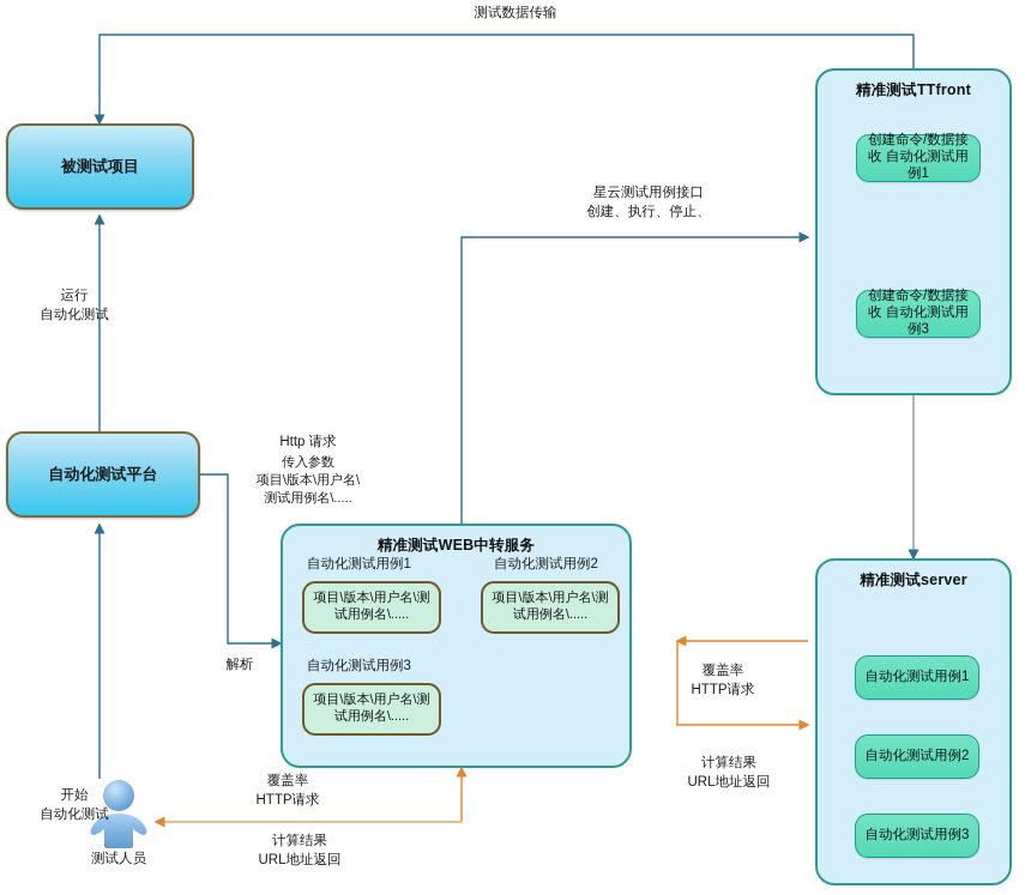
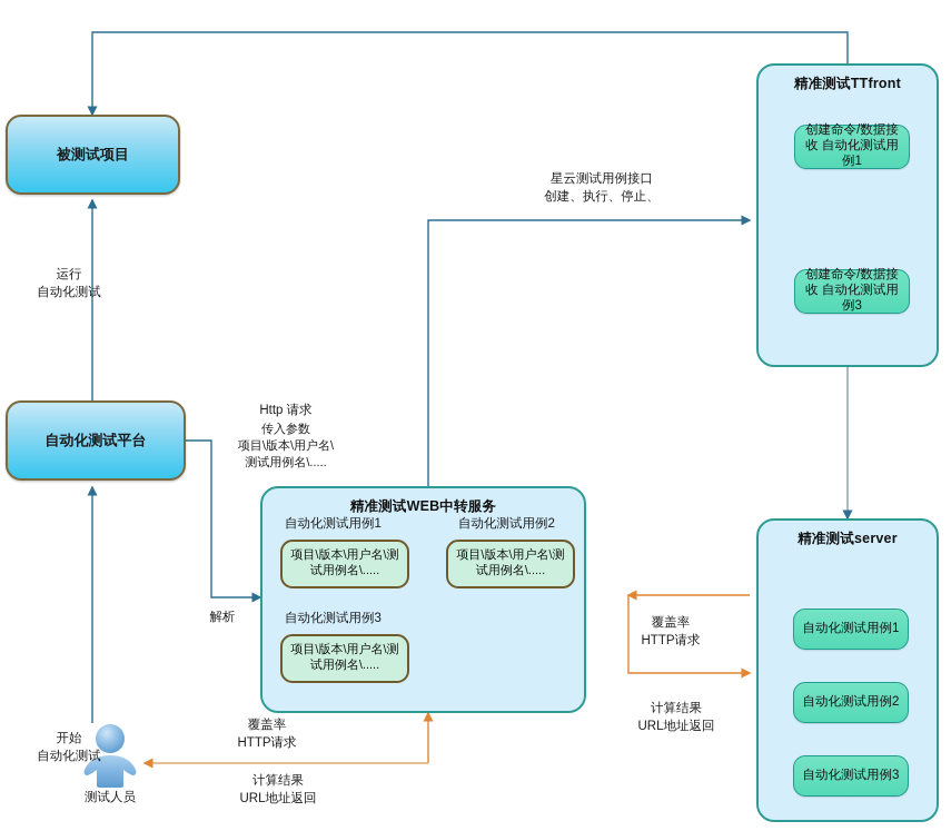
- 测试数据传输
  被测试项目
  自动化测试平台
  测试人员
  精准测试TTfront
  创建命令/数据接收 自动化测试用例1
  创建命令/数据接收 自动化测试用例3
  精准测试server
  自动化测试用例1
  自动化测试用例2
  自动化测试用例3
  精准测试WEB中转服务
  自动化测试用例1
  项目\版本\用户名\测 试用例名\.....
  自动化测试用例2
  项目\版本\用户名\测 试用例名\.....
  自动化测试用例3
  项目\版本\用户名\测 试用例名\.....
  运行
  自动化测试
  开始
  自动化测试
  Http 请求
  传入参数
  项目\版本\用户名\
  测试用例名\.....
  解析
  星云测试用例接口
  创建、执行、停止、
  覆盖率
  HTTP请求
  计算结果
  URL地址返回
  覆盖率
  HTTP请求
  计算结果
  URL地址返回
